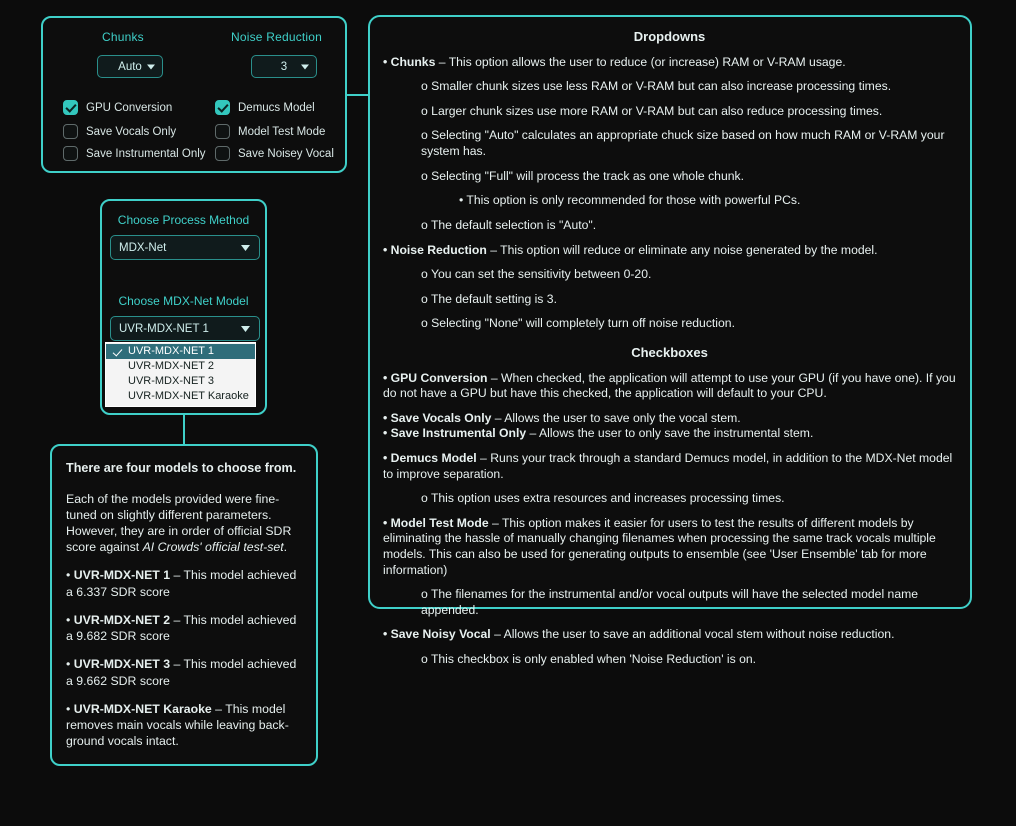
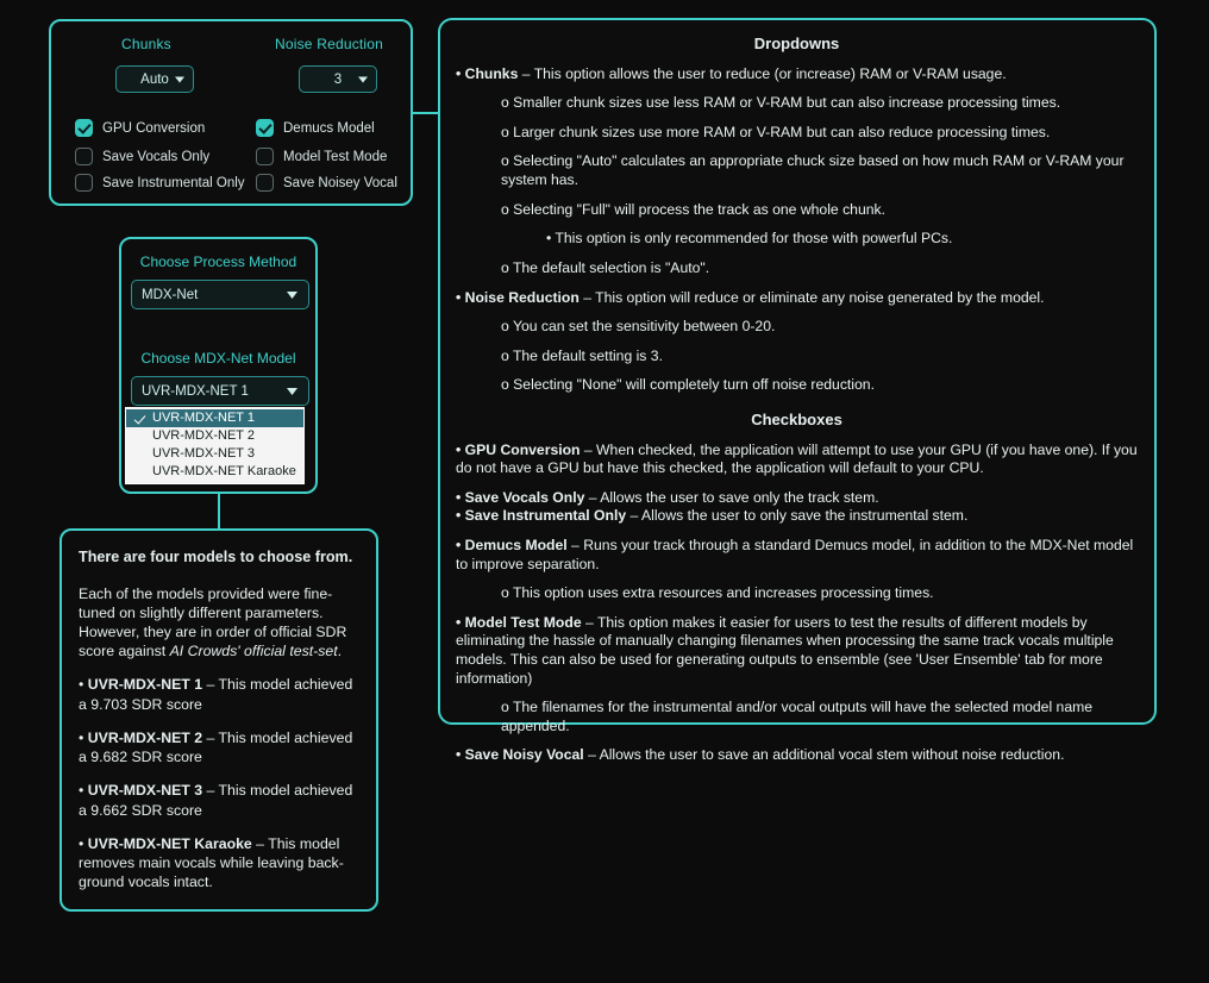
  Chunks
  Noise Reduction
  Auto
  3
  GPU Conversion
  Save Vocals Only
  Save Instrumental Only
  Demucs Model
  Model Test Mode
  Save Noisey Vocal
  Choose Process Method
  MDX-Net
  Choose MDX-Net Model
  UVR-MDX-NET 1
  UVR-MDX-NET 1
  UVR-MDX-NET 2
  UVR-MDX-NET 3
  UVR-MDX-NET Karaoke
  There are four models to choose from.
  Each of the models provided were fine-tuned on slightly different parameters. However, they are in order of official SDR score against AI Crowds' official test-set.
- • UVR-MDX-NET 1 – This model achieved a 6.337 SDR score
+ • UVR-MDX-NET 1 – This model achieved a 9.703 SDR score
  • UVR-MDX-NET 2 – This model achieved a 9.682 SDR score
  • UVR-MDX-NET 3 – This model achieved a 9.662 SDR score
  • UVR-MDX-NET Karaoke – This model removes main vocals while leaving back-ground vocals intact.
  Dropdowns
  • Chunks – This option allows the user to reduce (or increase) RAM or V-RAM usage.
  o Smaller chunk sizes use less RAM or V-RAM but can also increase processing times.
  o Larger chunk sizes use more RAM or V-RAM but can also reduce processing times.
  o Selecting "Auto" calculates an appropriate chuck size based on how much RAM or V-RAM your system has.
  o Selecting "Full" will process the track as one whole chunk.
  • This option is only recommended for those with powerful PCs.
  o The default selection is "Auto".
  • Noise Reduction – This option will reduce or eliminate any noise generated by the model.
  o You can set the sensitivity between 0-20.
  o The default setting is 3.
  o Selecting "None" will completely turn off noise reduction.
  Checkboxes
  • GPU Conversion – When checked, the application will attempt to use your GPU (if you have one). If you do not have a GPU but have this checked, the application will default to your CPU.
- • Save Vocals Only – Allows the user to save only the vocal stem.
+ • Save Vocals Only – Allows the user to save only the track stem.
  • Save Instrumental Only – Allows the user to only save the instrumental stem.
  • Demucs Model – Runs your track through a standard Demucs model, in addition to the MDX-Net model to improve separation.
  o This option uses extra resources and increases processing times.
  • Model Test Mode – This option makes it easier for users to test the results of different models by eliminating the hassle of manually changing filenames when processing the same track vocals multiple models. This can also be used for generating outputs to ensemble (see 'User Ensemble' tab for more information)
  o The filenames for the instrumental and/or vocal outputs will have the selected model name appended.
  • Save Noisy Vocal – Allows the user to save an additional vocal stem without noise reduction.
- o This checkbox is only enabled when 'Noise Reduction' is on.
